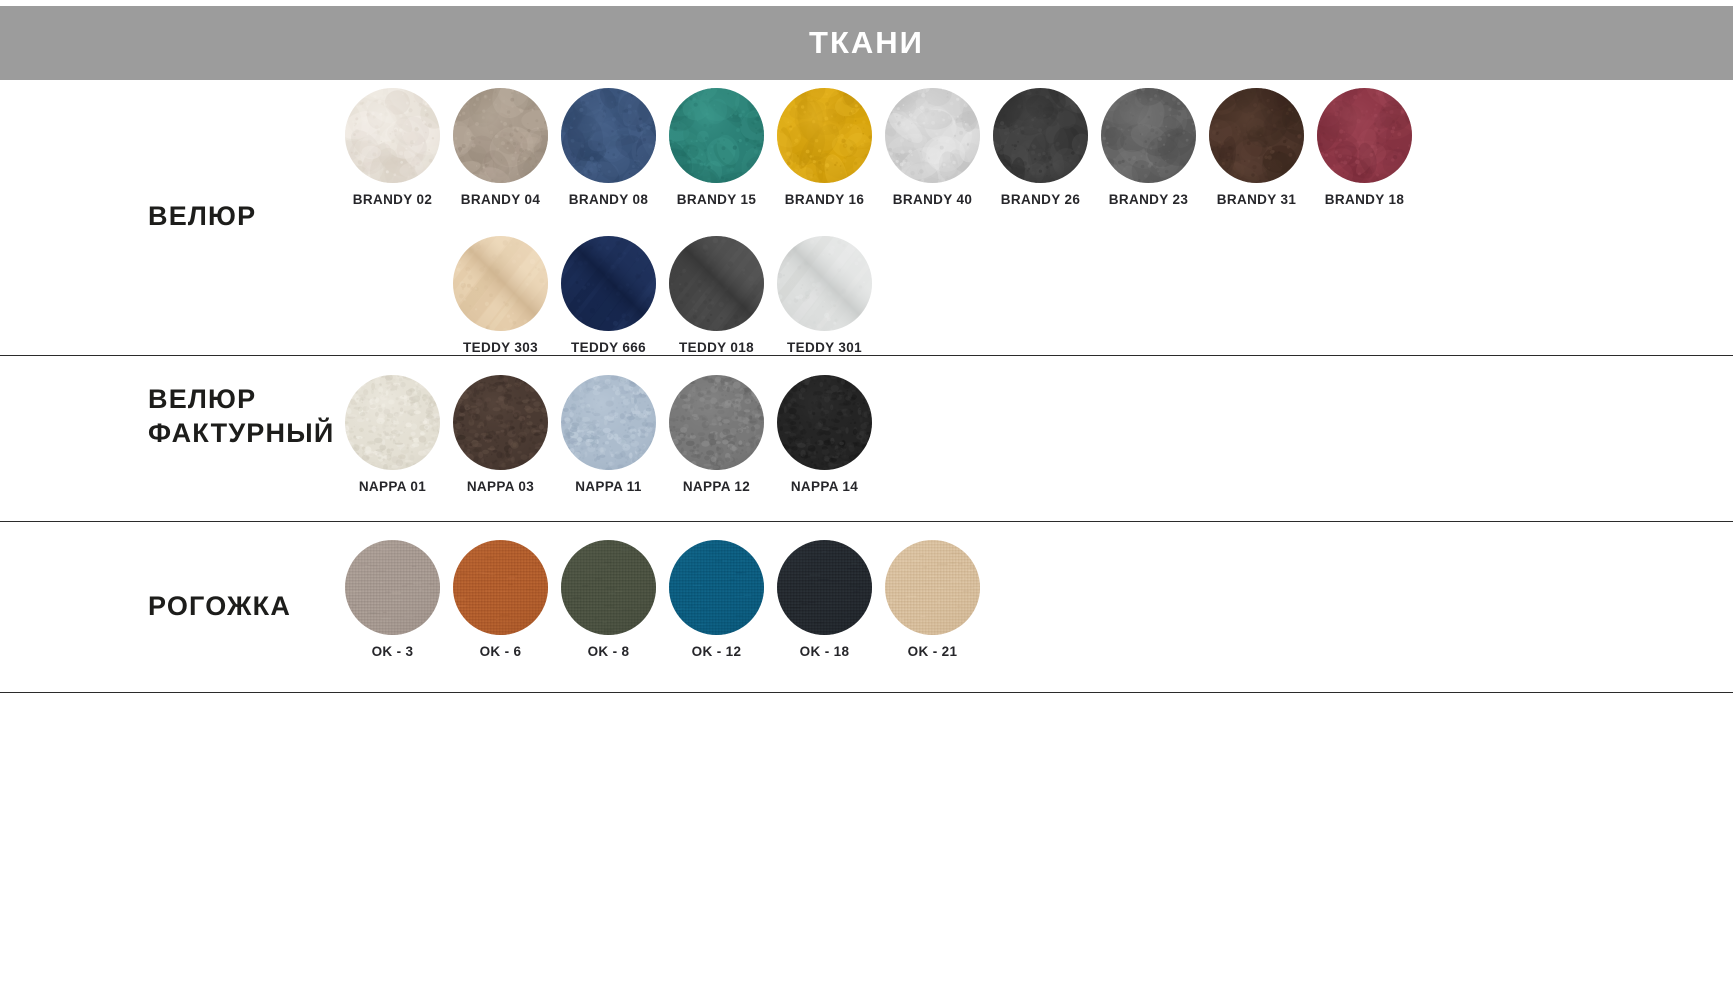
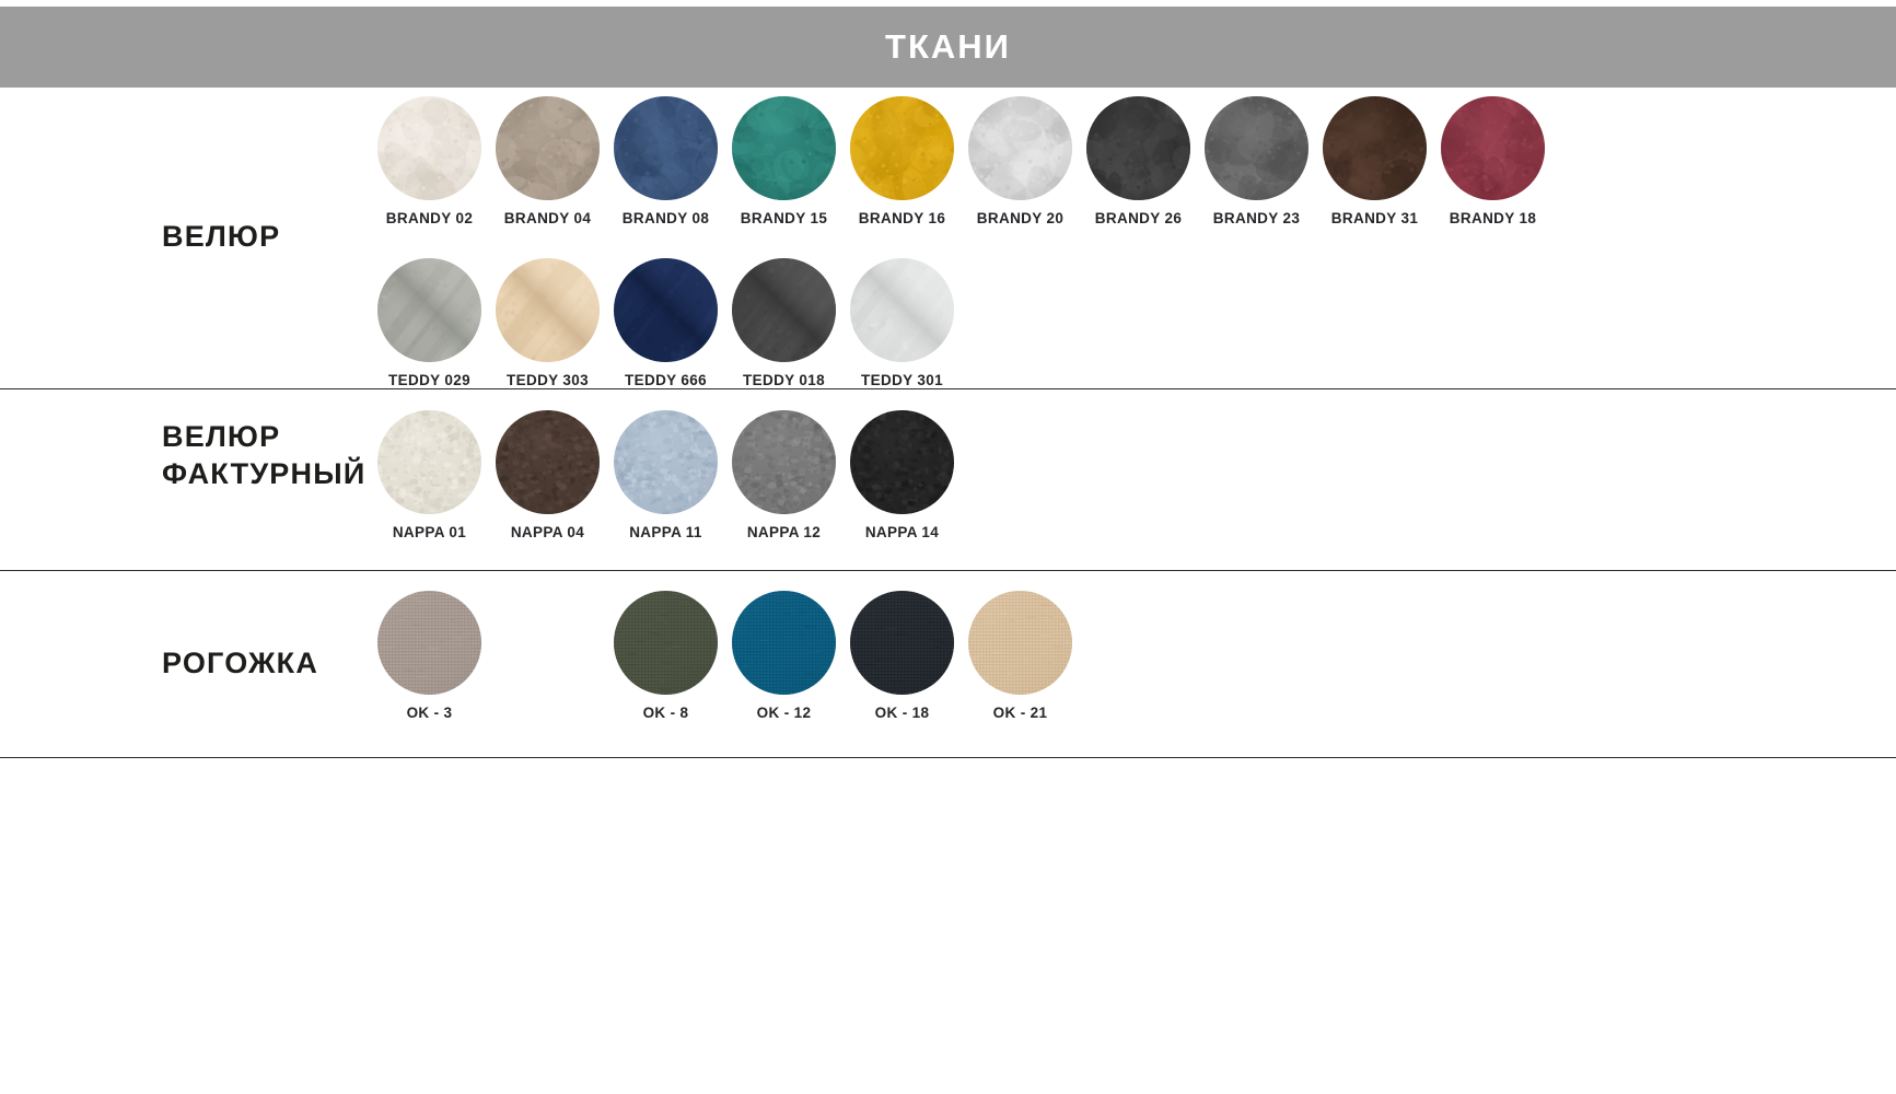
  ТКАНИ
  ВЕЛЮР
  BRANDY 02
  BRANDY 04
  BRANDY 08
  BRANDY 15
  BRANDY 16
- BRANDY 40
+ BRANDY 20
  BRANDY 26
  BRANDY 23
  BRANDY 31
  BRANDY 18
+ TEDDY 029
  TEDDY 303
  TEDDY 666
  TEDDY 018
  TEDDY 301
  ВЕЛЮР
  ФАКТУРНЫЙ
  NAPPA 01
- NAPPA 03
+ NAPPA 04
  NAPPA 11
  NAPPA 12
  NAPPA 14
  РОГОЖКА
  OK - 3
- OK - 6
  OK - 8
  OK - 12
  OK - 18
  OK - 21
